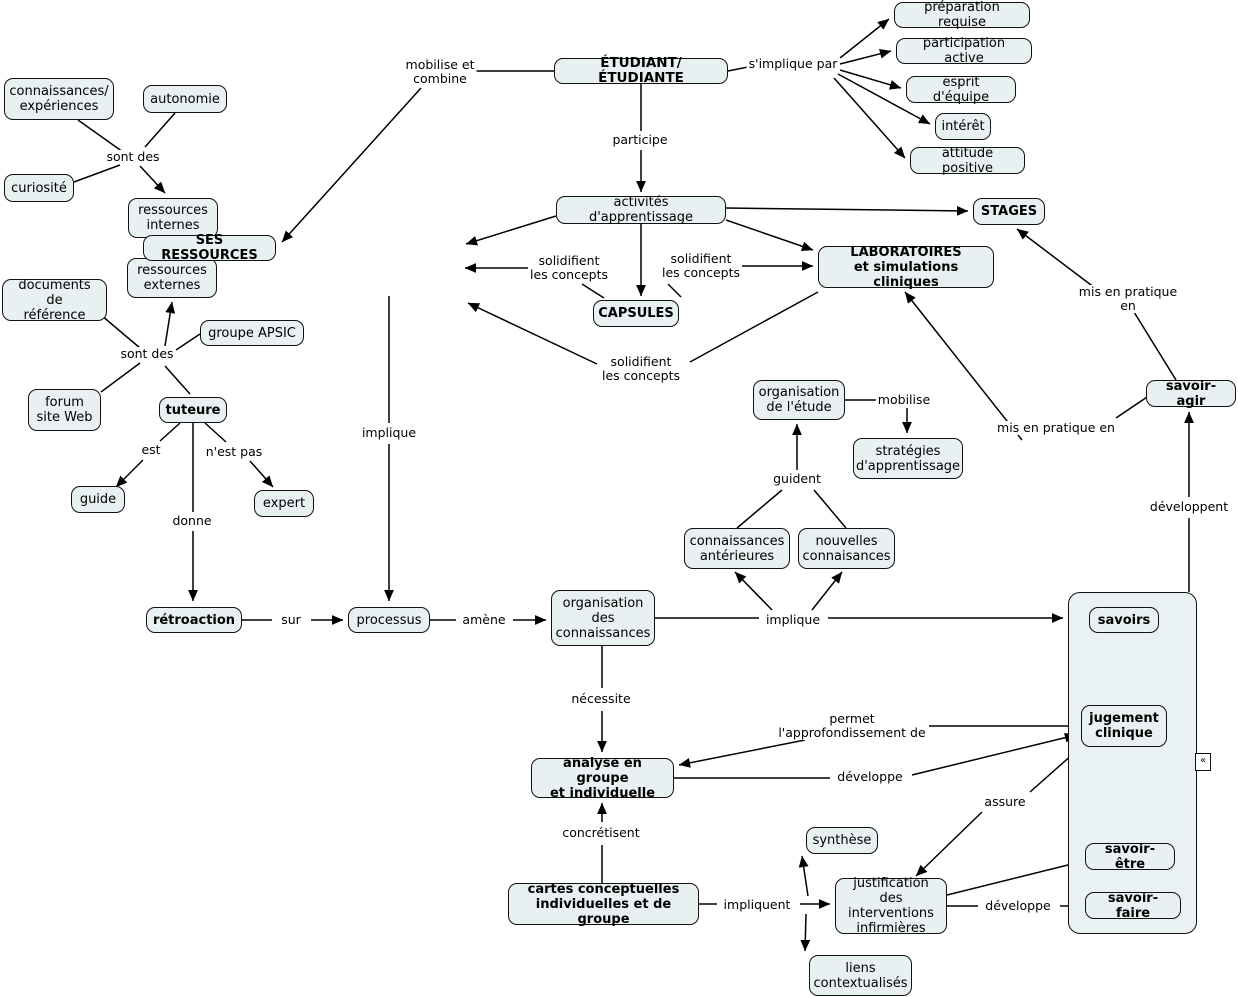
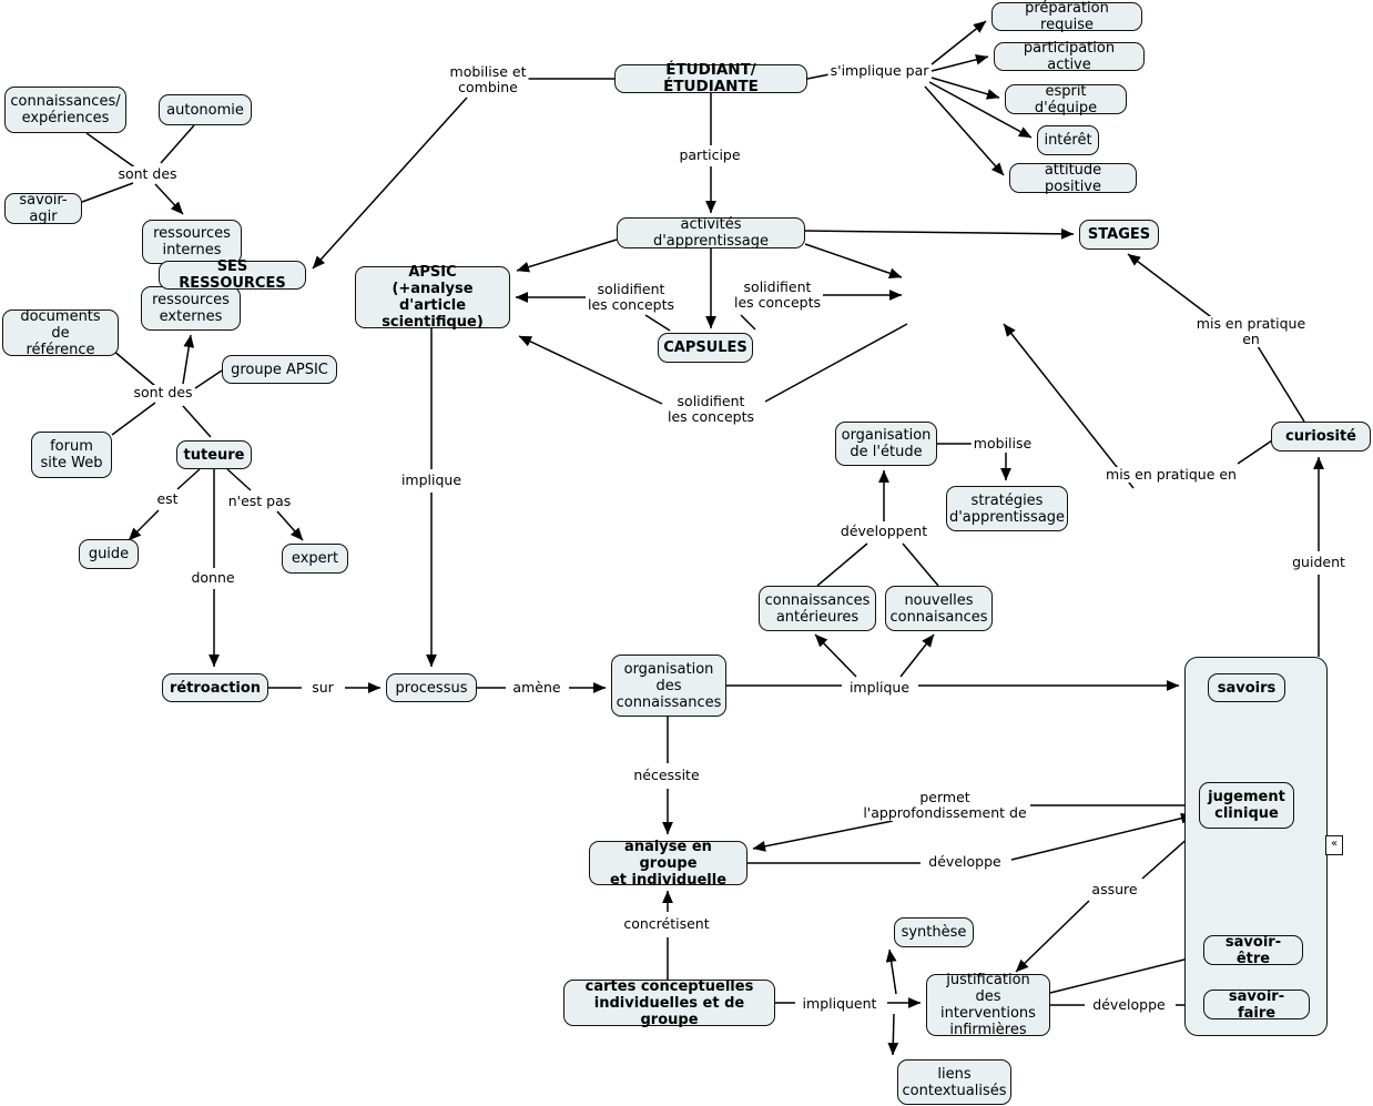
  «
  connaissances/
  expériences
  autonomie
- curiosité
+ savoir-agir
  ressources
  internes
  SES RESSOURCES
  ressources
  externes
  documents de
  référence
  groupe APSIC
  forum
  site Web
  tuteure
  guide
  expert
  rétroaction
  ÉTUDIANT/ÉTUDIANTE
  préparation requise
  participation active
  esprit d'équipe
  intérêt
  attitude positive
  activités d'apprentissage
  STAGES
+ APSIC
+ (+analyse d'article
+ scientifique)
  CAPSULES
- LABORATOIRES
- et simulations cliniques
- savoir-agir
+ curiosité
  organisation
  de l'étude
  stratégies
  d'apprentissage
  connaissances
  antérieures
  nouvelles
  connaisances
  processus
  organisation
  des
  connaissances
  savoirs
  jugement
  clinique
  analyse en groupe
  et individuelle
  synthèse
  savoir-être
  cartes conceptuelles
  individuelles et de groupe
  justification des
  interventions
  infirmières
  savoir-faire
  liens
  contextualisés
  sont des
  mobilise et
  combine
  s'implique par
  participe
  sont des
  est
  n'est pas
  donne
  sur
  amène
  implique
  solidifient
  les concepts
  solidifient
  les concepts
  solidifient
  les concepts
  mis en pratique en
  mis en pratique en
- développent
+ guident
  mobilise
- guident
+ développent
  implique
  nécessite
  permet
  l'approfondissement de
  développe
  assure
  concrétisent
  impliquent
  développe
